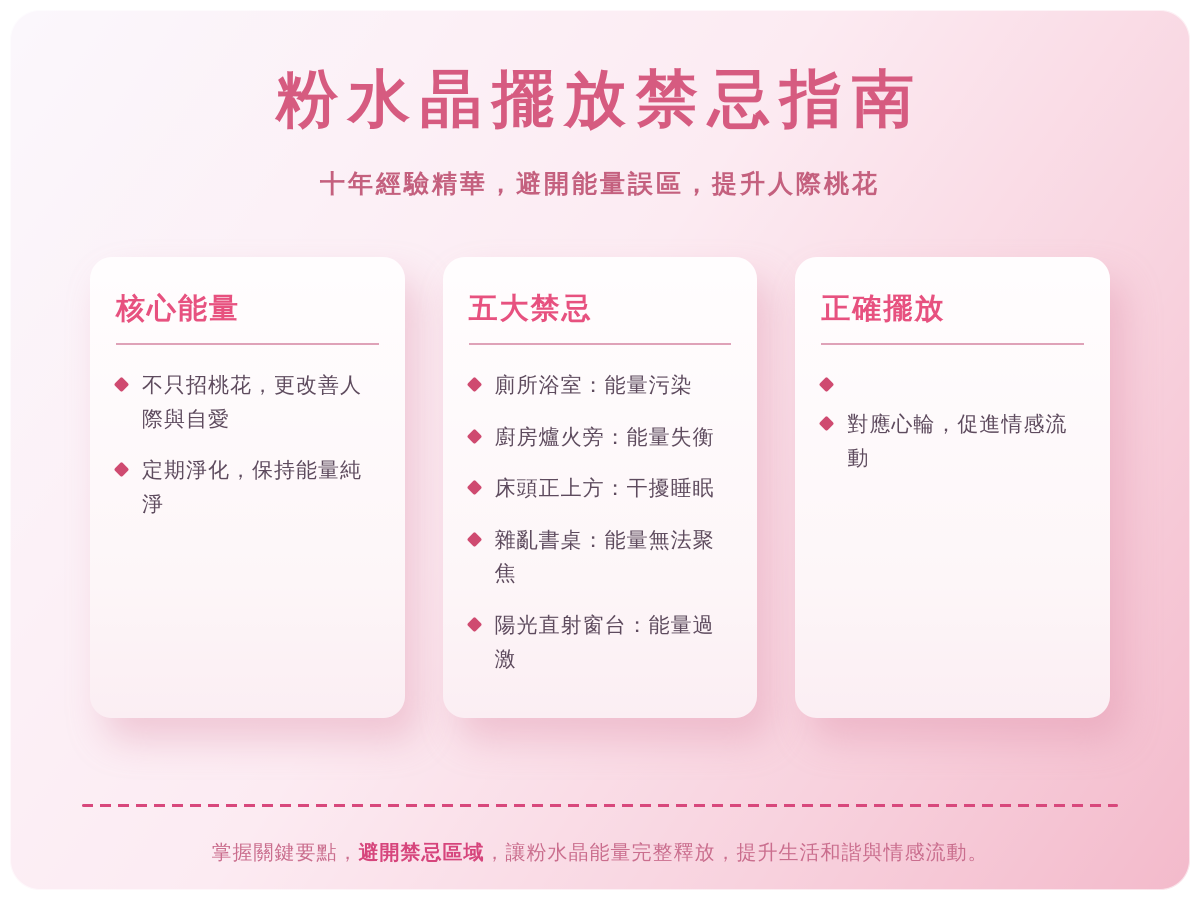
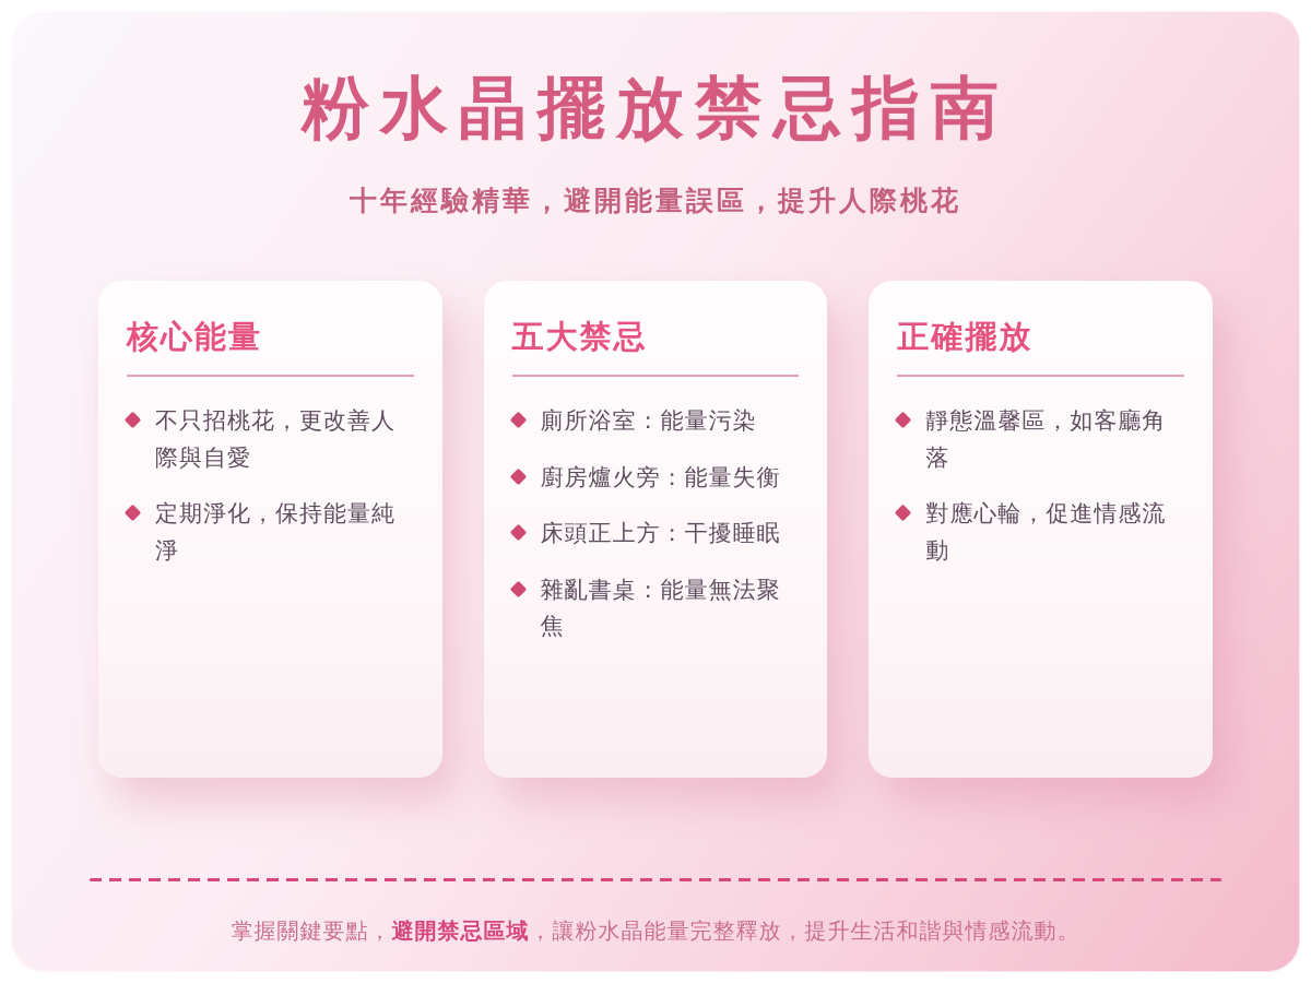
  粉水晶擺放禁忌指南
  十年經驗精華，避開能量誤區，提升人際桃花
  核心能量
  不只招桃花，更改善人際與自愛
  定期淨化，保持能量純淨
  五大禁忌
  廁所浴室：能量污染
  廚房爐火旁：能量失衡
  床頭正上方：干擾睡眠
  雜亂書桌：能量無法聚焦
- 陽光直射窗台：能量過激
  正確擺放
+ 靜態溫馨區，如客廳角落
  對應心輪，促進情感流動
  掌握關鍵要點，避開禁忌區域，讓粉水晶能量完整釋放，提升生活和諧與情感流動。
